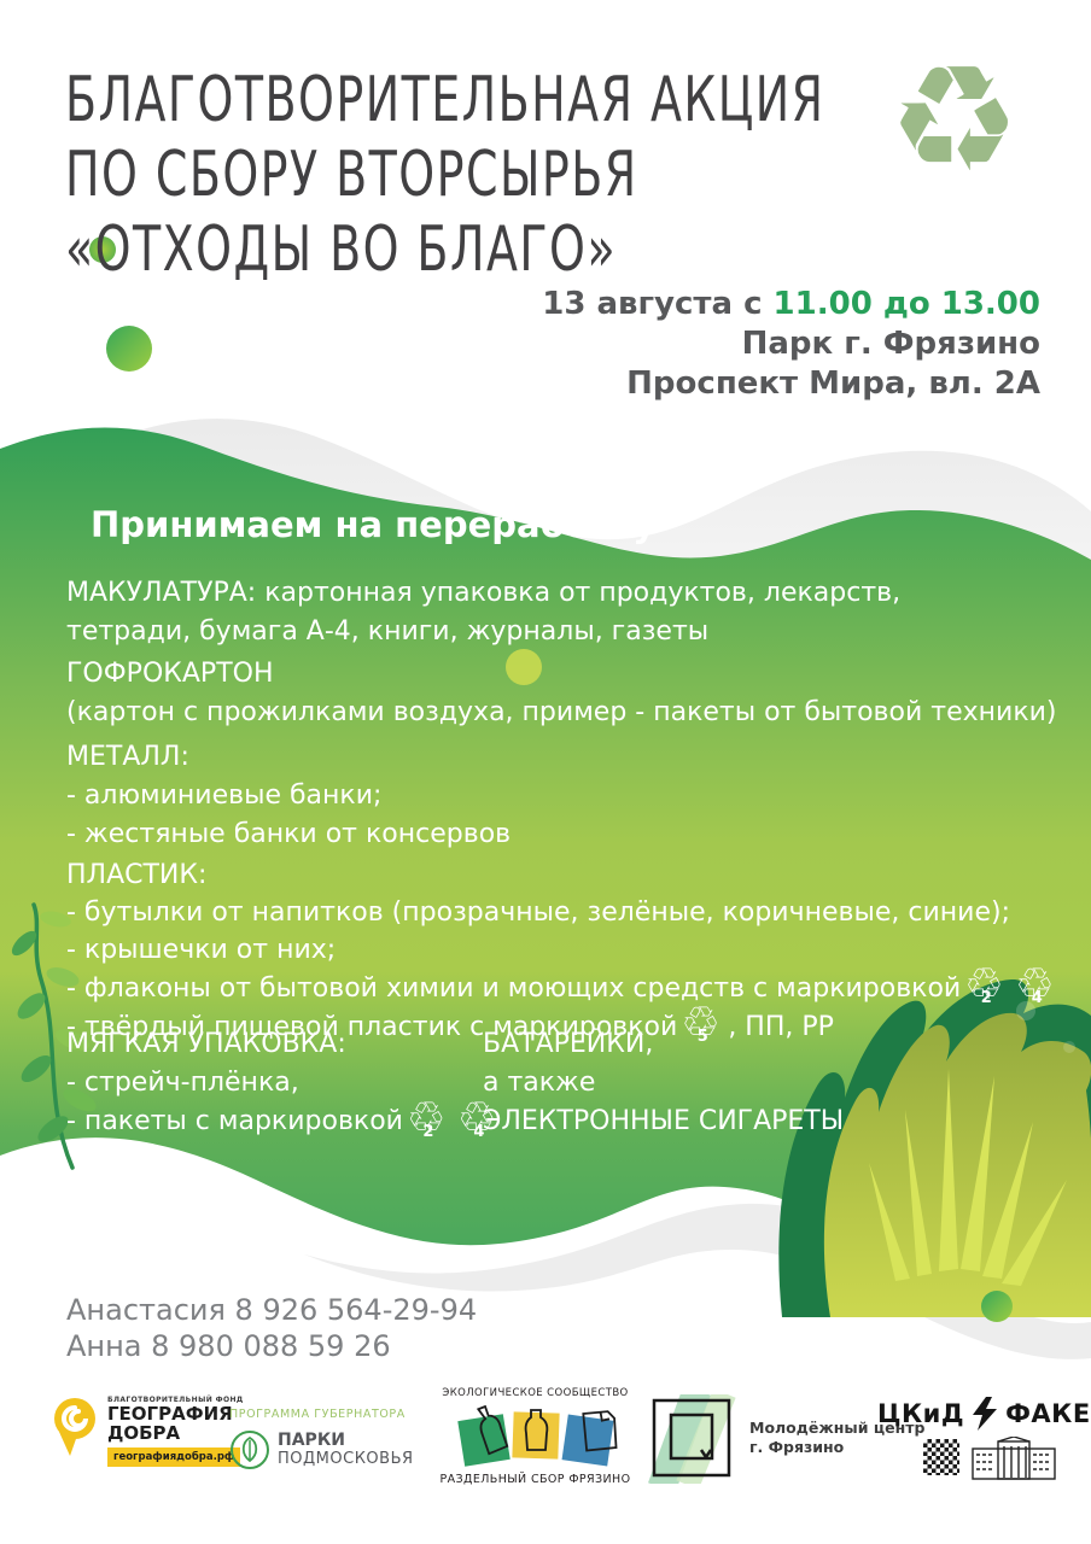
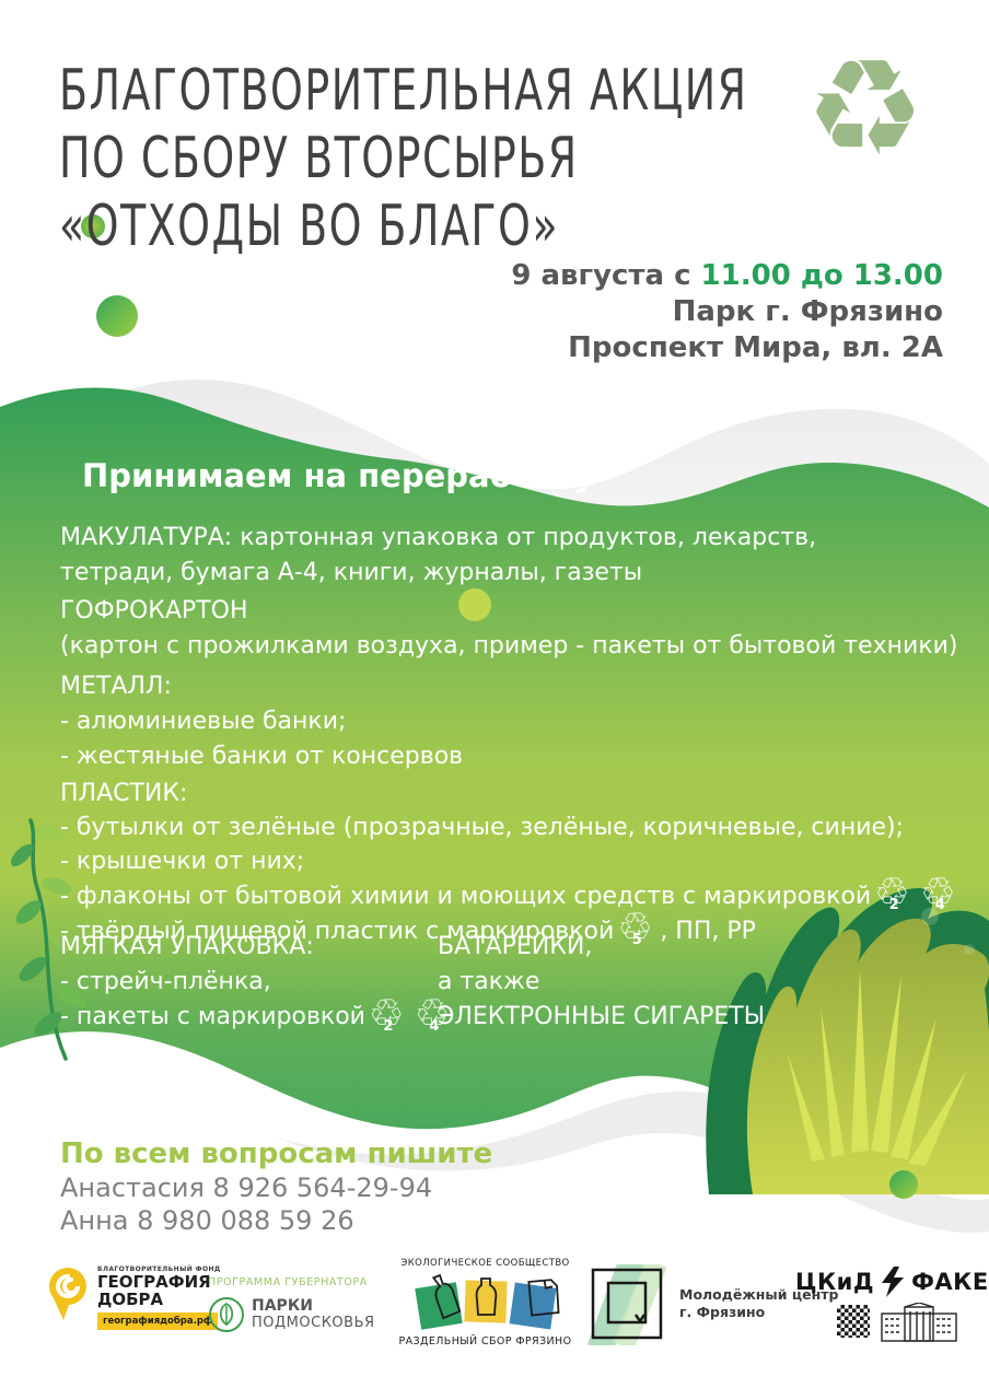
  БЛАГОТВОРИТЕЛЬНАЯ АКЦИЯ
  ПО СБОРУ ВТОРСЫРЬЯ
  «ОТХОДЫ ВО БЛАГО»
  ♻
- 13 августа с 11.00 до 13.00
+ 9 августа с 11.00 до 13.00
  Парк г. Фрязино
  Проспект Мира, вл. 2А
  Принимаем на переработку
  МАКУЛАТУРА: картонная упаковка от продуктов, лекарств,
  тетради, бумага А-4, книги, журналы, газеты
  ГОФРОКАРТОН
  (картон с прожилками воздуха, пример - пакеты от бытовой техники)
  МЕТАЛЛ:
  - алюминиевые банки;
  - жестяные банки от консервов
  ПЛАСТИК:
- - бутылки от напитков (прозрачные, зелёные, коричневые, синие);
+ - бутылки от зелёные (прозрачные, зелёные, коричневые, синие);
  - крышечки от них;
  - флаконы от бытовой химии и моющих средств с маркировкой
  ♲
  2
  ♲
  4
  - твёрдый пищевой пластик с маркировкой
  ♲
  5
  , ПП, PP
  МЯГКАЯ УПАКОВКА:
  - стрейч-плёнка,
  - пакеты с маркировкой
  ♲
  2
  ♲
  4
  БАТАРЕЙКИ,
  а также
  ЭЛЕКТРОННЫЕ СИГАРЕТЫ
+ По всем вопросам пишите
  Анастасия 8 926 564-29-94
  Анна 8 980 088 59 26
  ГЕОГРАФИЯ
  ДОБРА
  географиядобра.рф
  ПРОГРАММА ГУБЕРНАТОРА
  ПАРКИ
  ПОДМОСКОВЬЯ
  ЭКОЛОГИЧЕСКОЕ СООБЩЕСТВО
  РАЗДЕЛЬНЫЙ СБОР ФРЯЗИНО
  Молодёжный центр
  г. Фрязино
  ЦКиД
  ФАКЕ
